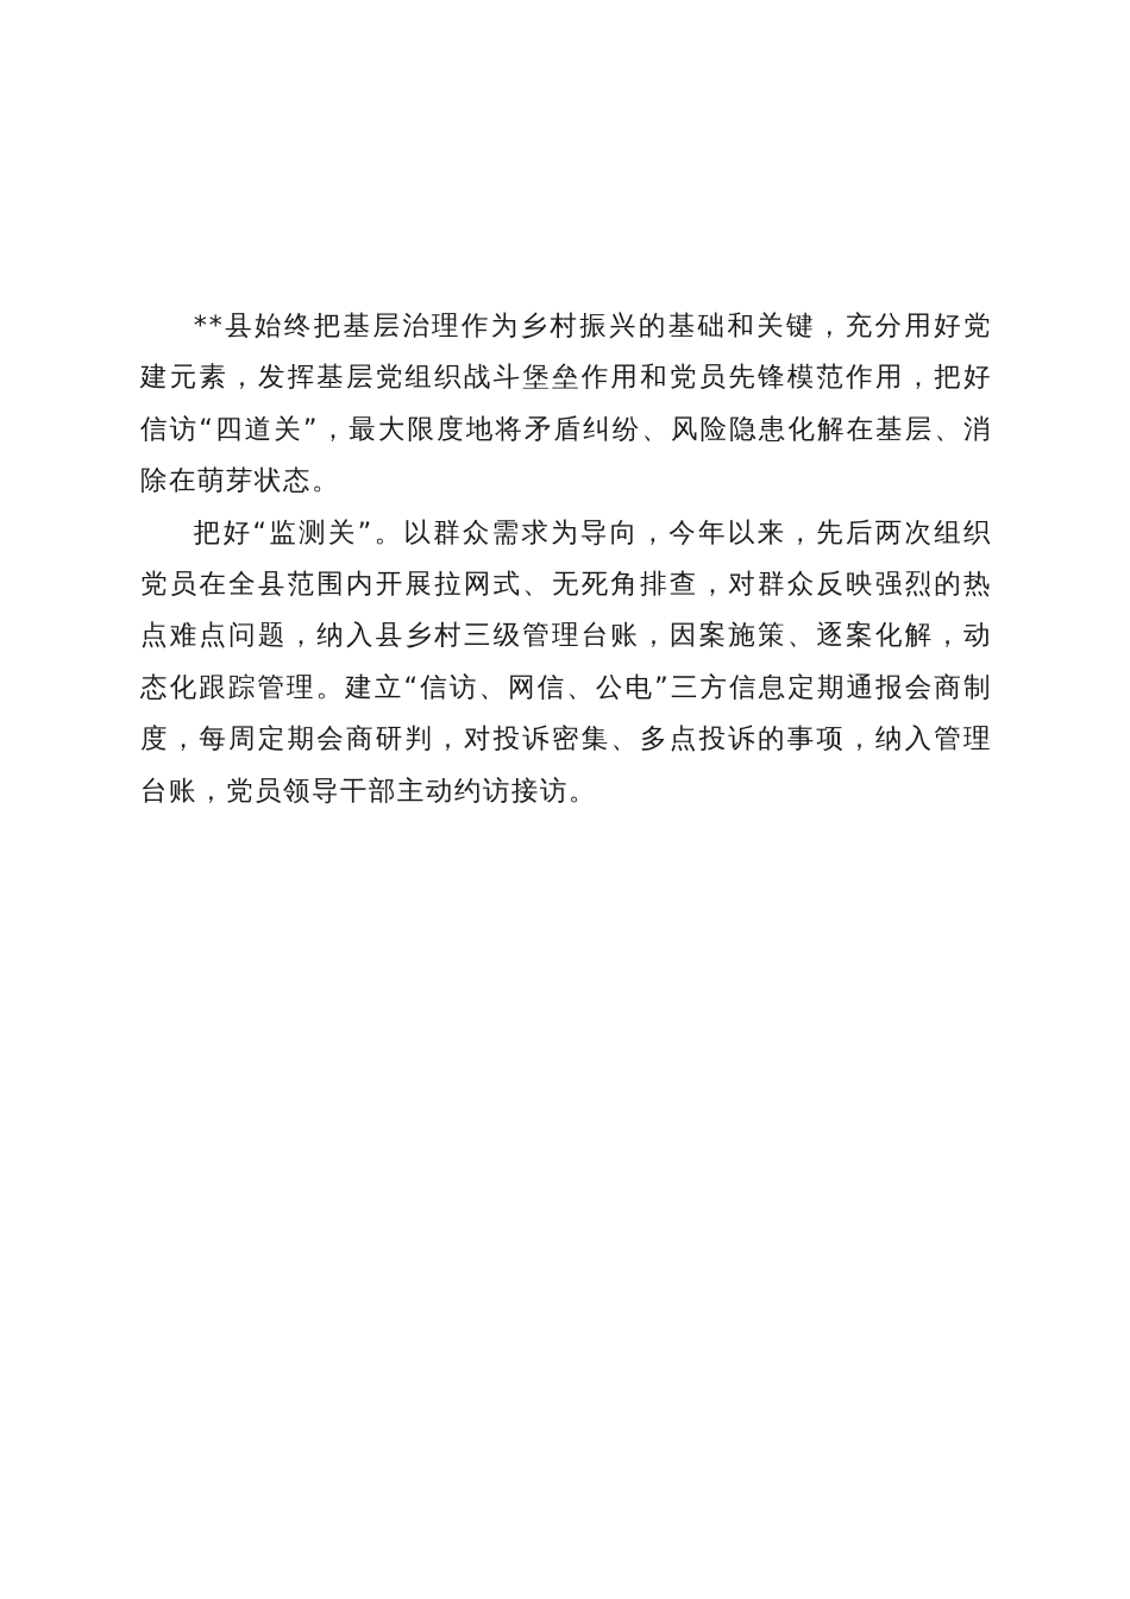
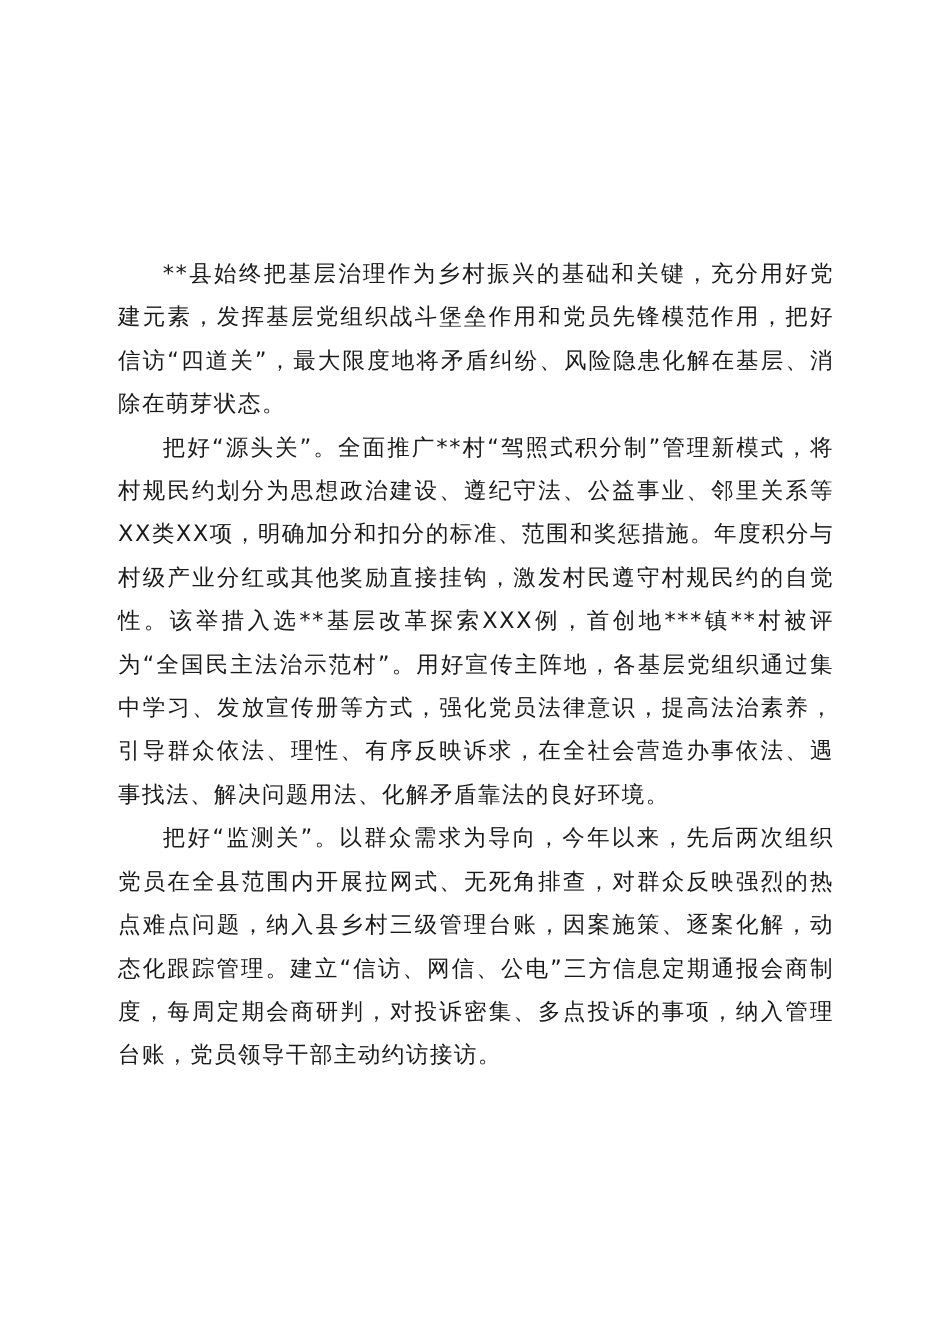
  **县始终把基层治理作为乡村振兴的基础和关键，充分用好党建元素，发挥基层党组织战斗堡垒作用和党员先锋模范作用，把好信访“四道关”，最大限度地将矛盾纠纷、风险隐患化解在基层、消除在萌芽状态。
+ 把好“源头关”。全面推广**村“驾照式积分制”管理新模式，将村规民约划分为思想政治建设、遵纪守法、公益事业、邻里关系等XX类XX项，明确加分和扣分的标准、范围和奖惩措施。年度积分与村级产业分红或其他奖励直接挂钩，激发村民遵守村规民约的自觉性。该举措入选**基层改革探索XXX例，首创地***镇**村被评为“全国民主法治示范村”。用好宣传主阵地，各基层党组织通过集中学习、发放宣传册等方式，强化党员法律意识，提高法治素养，引导群众依法、理性、有序反映诉求，在全社会营造办事依法、遇事找法、解决问题用法、化解矛盾靠法的良好环境。
  把好“监测关”。以群众需求为导向，今年以来，先后两次组织党员在全县范围内开展拉网式、无死角排查，对群众反映强烈的热点难点问题，纳入县乡村三级管理台账，因案施策、逐案化解，动态化跟踪管理。建立“信访、网信、公电”三方信息定期通报会商制度，每周定期会商研判，对投诉密集、多点投诉的事项，纳入管理台账，党员领导干部主动约访接访。
